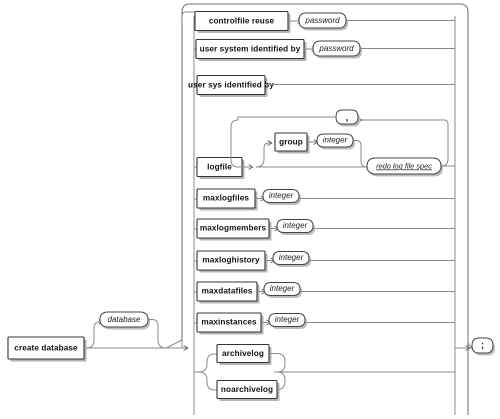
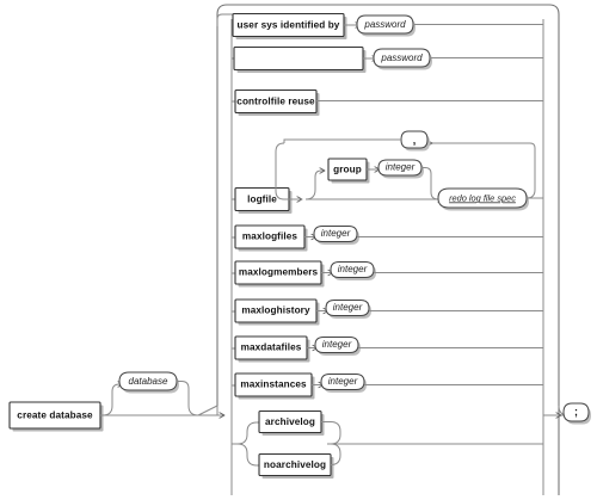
- controlfile reuse
+ user sys identified by
  password
- user system identified by
  password
- user sys identified by
+ controlfile reuse
  logfile
  group
  integer
  redo log file spec
  ,
  maxlogfiles
  integer
  maxlogmembers
  integer
  maxloghistory
  integer
  maxdatafiles
  integer
  maxinstances
  integer
  archivelog
  noarchivelog
  create database
  database
  ;
